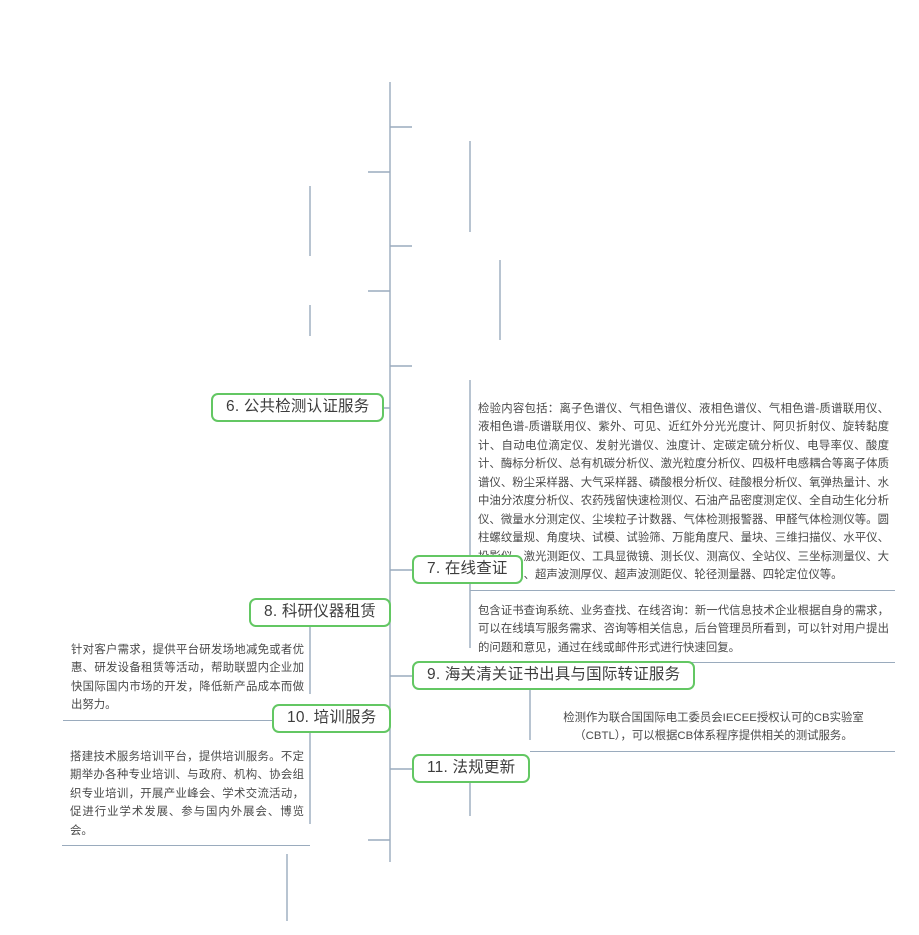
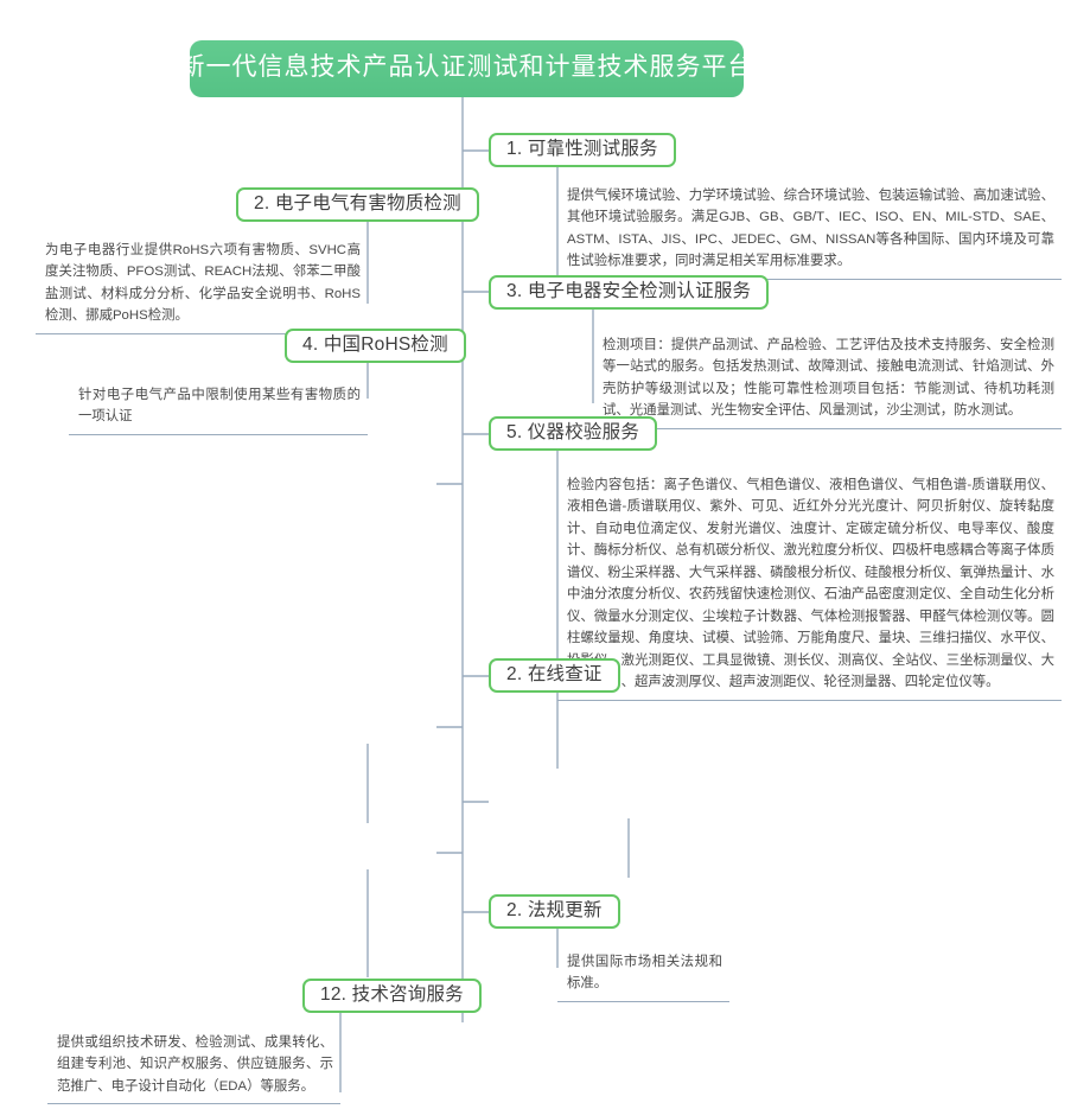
+ 新一代信息技术产品认证测试和计量技术服务平台
+ 1. 可靠性测试服务
+ 提供气候环境试验、力学环境试验、综合环境试验、包装运输试验、高加速试验、其他环境试验服务。满足GJB、GB、GB/T、IEC、ISO、EN、MIL-STD、SAE、ASTM、ISTA、JIS、IPC、JEDEC、GM、NISSAN等各种国际、国内环境及可靠性试验标准要求，同时满足相关军用标准要求。
+ 2. 电子电气有害物质检测
+ 为电子电器行业提供RoHS六项有害物质、SVHC高度关注物质、PFOS测试、REACH法规、邻苯二甲酸盐测试、材料成分分析、化学品安全说明书、RoHS检测、挪威PoHS检测。
+ 3. 电子电器安全检测认证服务
+ 检测项目：提供产品测试、产品检验、工艺评估及技术支持服务、安全检测等一站式的服务。包括发热测试、故障测试、接触电流测试、针焰测试、外壳防护等级测试以及；性能可靠性检测项目包括：节能测试、待机功耗测试、光通量测试、光生物安全评估、风量测试，沙尘测试，防水测试。
+ 4. 中国RoHS检测
+ 针对电子电气产品中限制使用某些有害物质的一项认证
+ 5. 仪器校验服务
  检验内容包括：离子色谱仪、气相色谱仪、液相色谱仪、气相色谱-质谱联用仪、液相色谱-质谱联用仪、紫外、可见、近红外分光光度计、阿贝折射仪、旋转黏度计、自动电位滴定仪、发射光谱仪、浊度计、定碳定硫分析仪、电导率仪、酸度计、酶标分析仪、总有机碳分析仪、激光粒度分析仪、四极杆电感耦合等离子体质谱仪、粉尘采样器、大气采样器、磷酸根分析仪、硅酸根分析仪、氧弹热量计、水中油分浓度分析仪、农药残留快速检测仪、石油产品密度测定仪、全自动生化分析仪、微量水分测定仪、尘埃粒子计数器、气体检测报警器、甲醛气体检测仪等。圆柱螺纹量规、角度块、试模、试验筛、万能角度尺、量块、三维扫描仪、水平仪、激光测距仪、工具显微镜、测长仪、测高仪、全站仪、三坐标测量仪、大、超声波测厚仪、超声波测距仪、轮径测量器、四轮定位仪等。
- 6. 公共检测认证服务
- 7. 在线查证
+ 2. 在线查证
- 包含证书查询系统、业务查找、在线咨询：新一代信息技术企业根据自身的需求，可以在线填写服务需求、咨询等相关信息，后台管理员所看到，可以针对用户提出的问题和意见，通过在线或邮件形式进行快速回复。
- 8. 科研仪器租赁
- 针对客户需求，提供平台研发场地减免或者优惠、研发设备租赁等活动，帮助联盟内企业加快国际国内市场的开发，降低新产品成本而做出努力。
- 9. 海关清关证书出具与国际转证服务
- 检测作为联合国国际电工委员会IECEE授权认可的CB实验室（CBTL），可以根据CB体系程序提供相关的测试服务。
- 10. 培训服务
- 搭建技术服务培训平台，提供培训服务。不定期举办各种专业培训、与政府、机构、协会组织专业培训，开展产业峰会、学术交流活动，促进行业学术发展、参与国内外展会、博览会。
- 11. 法规更新
+ 2. 法规更新
+ 提供国际市场相关法规和标准。
+ 12. 技术咨询服务
+ 提供或组织技术研发、检验测试、成果转化、组建专利池、知识产权服务、供应链服务、示范推广、电子设计自动化（EDA）等服务。
